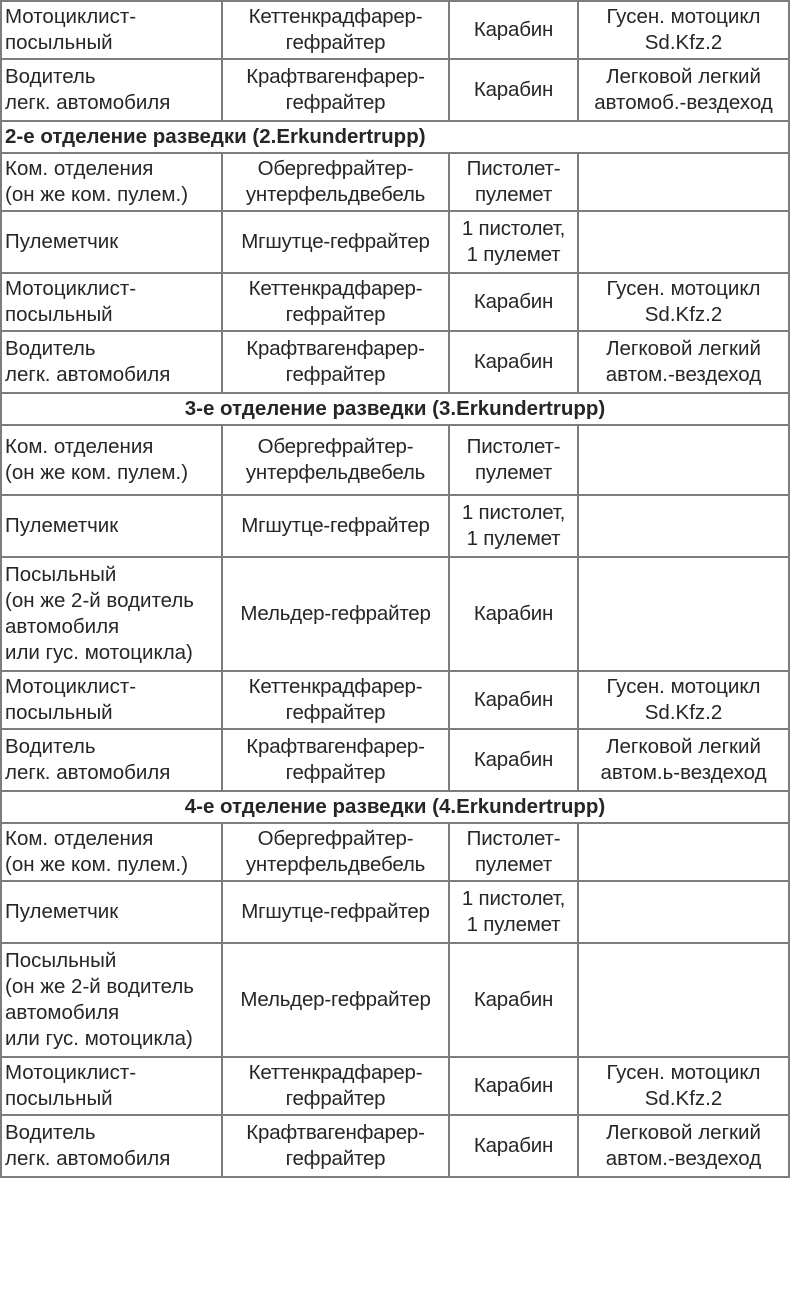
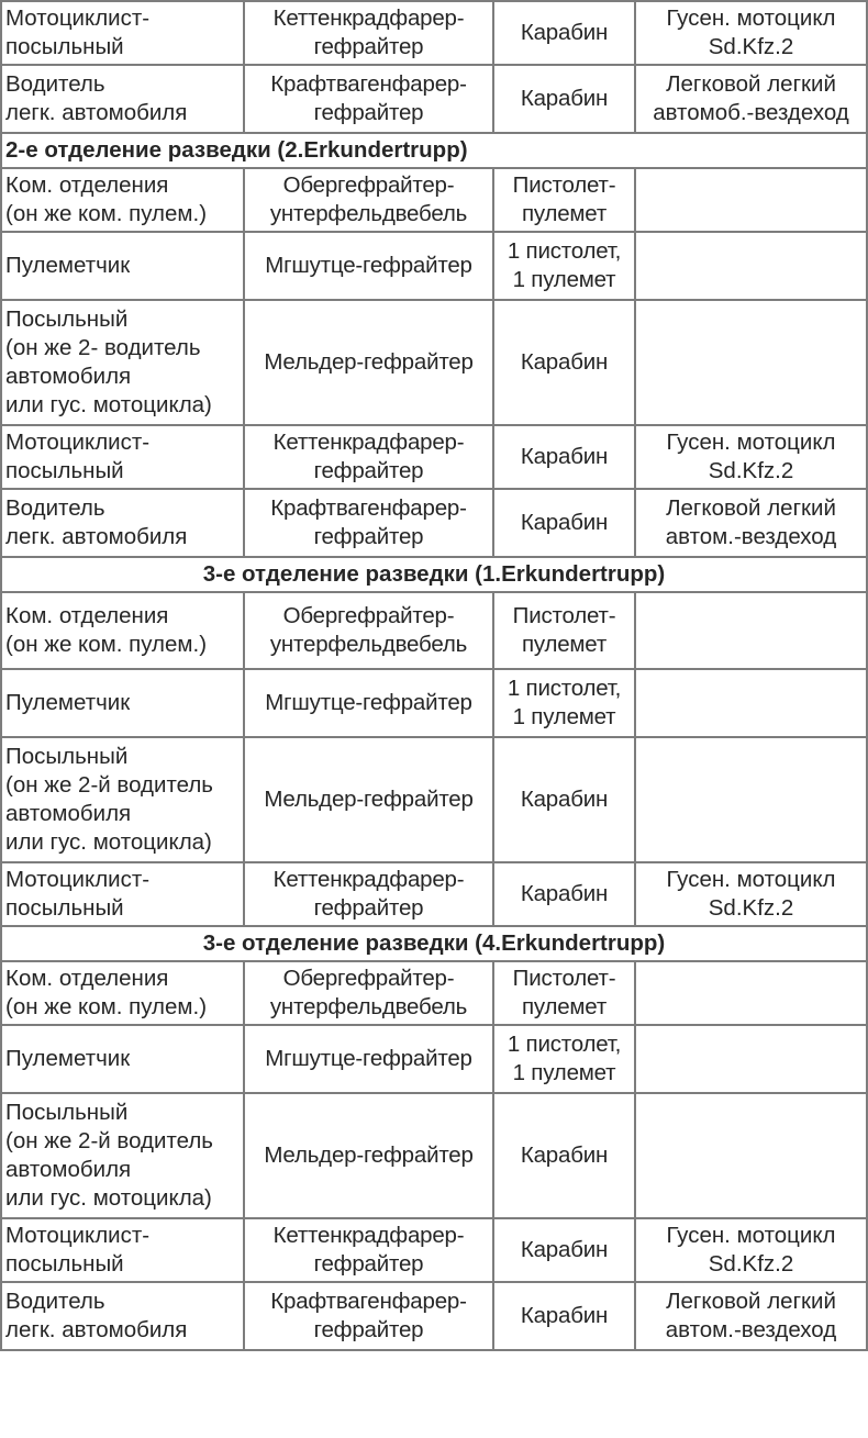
  Мотоциклист- посыльный	Кеттенкрадфарер- гефрайтер	Карабин	Гусен. мотоцикл Sd.Kfz.2
  Водитель легк. автомобиля	Крафтвагенфарер- гефрайтер	Карабин	Легковой легкий автомоб.-вездеход
  2-е отделение разведки (2.Erkundertrupp)
  Ком. отделения (он же ком. пулем.)	Обергефрайтер- унтерфельдвебель	Пистолет- пулемет
  Пулеметчик	Мгшутце-гефрайтер	1 пистолет, 1 пулемет
+ Посыльный (он же 2- водитель автомобиля или гус. мотоцикла)	Мельдер-гефрайтер	Карабин
  Мотоциклист- посыльный	Кеттенкрадфарер- гефрайтер	Карабин	Гусен. мотоцикл Sd.Kfz.2
  Водитель легк. автомобиля	Крафтвагенфарер- гефрайтер	Карабин	Легковой легкий автом.-вездеход
- 3-е отделение разведки (3.Erkundertrupp)
+ 3-е отделение разведки (1.Erkundertrupp)
  Ком. отделения (он же ком. пулем.)	Обергефрайтер- унтерфельдвебель	Пистолет- пулемет
  Пулеметчик	Мгшутце-гефрайтер	1 пистолет, 1 пулемет
  Посыльный (он же 2-й водитель автомобиля или гус. мотоцикла)	Мельдер-гефрайтер	Карабин
  Мотоциклист- посыльный	Кеттенкрадфарер- гефрайтер	Карабин	Гусен. мотоцикл Sd.Kfz.2
- Водитель легк. автомобиля	Крафтвагенфарер- гефрайтер	Карабин	Легковой легкий автом.ь-вездеход
- 4-е отделение разведки (4.Erkundertrupp)
+ 3-е отделение разведки (4.Erkundertrupp)
  Ком. отделения (он же ком. пулем.)	Обергефрайтер- унтерфельдвебель	Пистолет- пулемет
  Пулеметчик	Мгшутце-гефрайтер	1 пистолет, 1 пулемет
  Посыльный (он же 2-й водитель автомобиля или гус. мотоцикла)	Мельдер-гефрайтер	Карабин
  Мотоциклист- посыльный	Кеттенкрадфарер- гефрайтер	Карабин	Гусен. мотоцикл Sd.Kfz.2
  Водитель легк. автомобиля	Крафтвагенфарер- гефрайтер	Карабин	Легковой легкий автом.-вездеход
